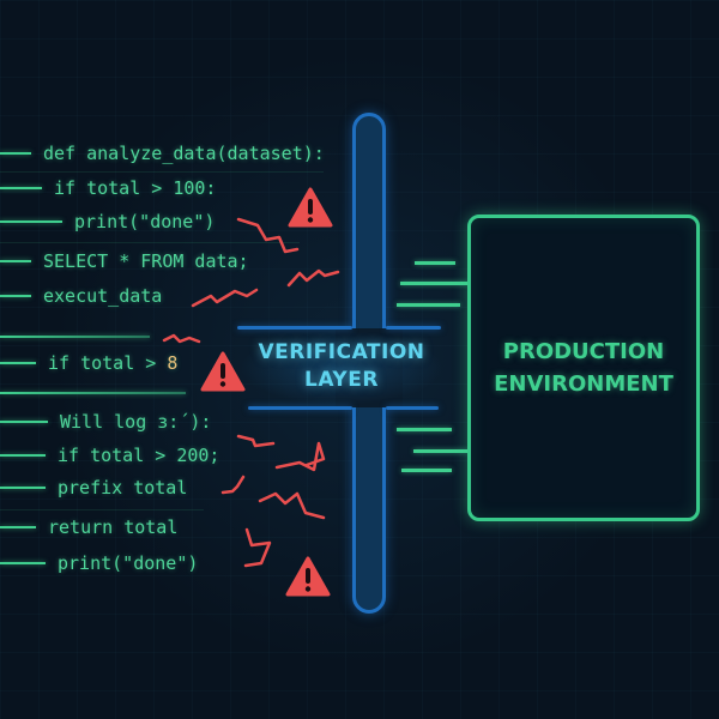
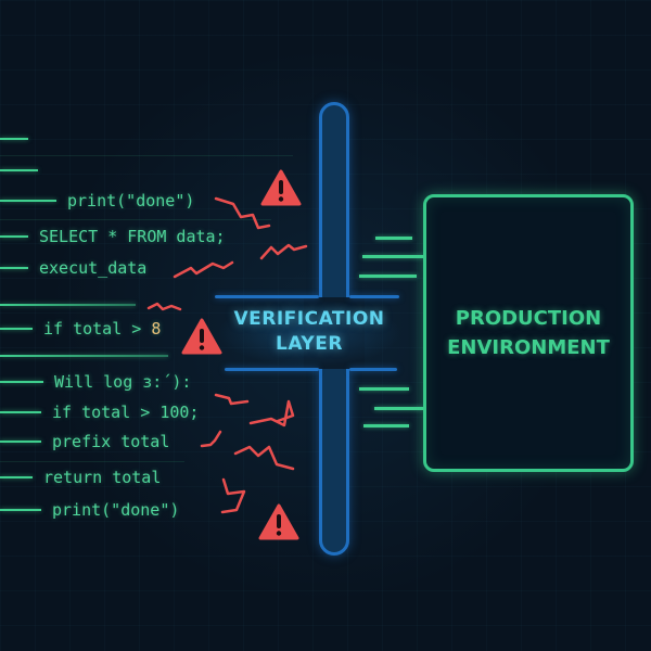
- def analyze_data(dataset):
- if total > 100:
  print("done")
  SELECT * FROM data;
  execut_data
  if total >
  8
  Will log з:´):
- if total > 200;
+ if total > 100;
  prefix total
  return total
  print("done")
  VERIFICATION
  LAYER
  PRODUCTION
  ENVIRONMENT
